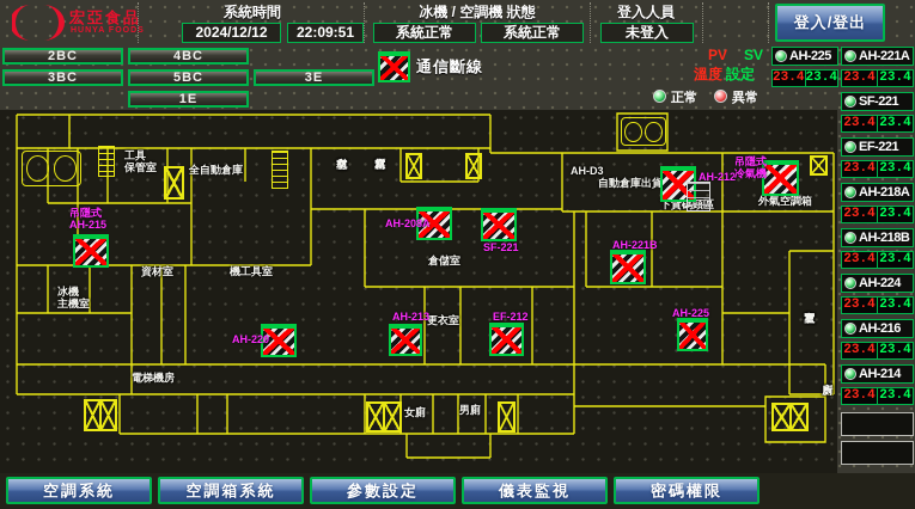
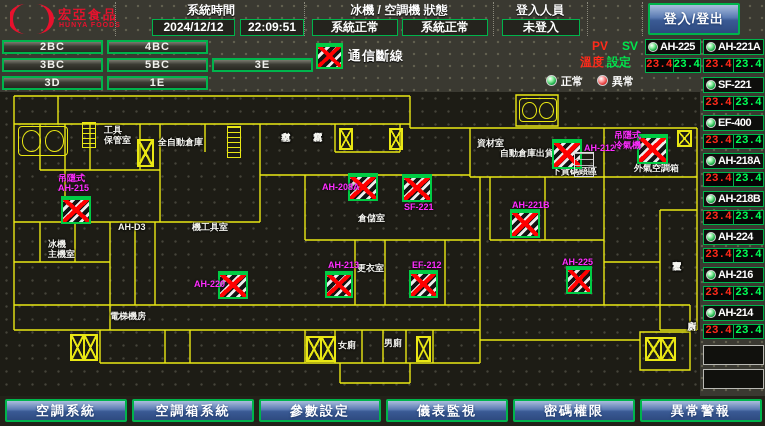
  宏亞食品
  系統時間
  2024/12/12
  22:09:51
  冰機 / 空調機 狀態
  系統正常
  系統正常
  登入人員
  未登入
  登入/登出
  通信斷線
  正常
  異常
  PV
  SV
  溫度
  設定
  2BC
  4BC
  3BC
  5BC
  3E
+ 3D
  1E
  AH-225
  23.4
  23.4
  AH-221A
  23.4
  23.4
  SF-221
  23.4
  23.4
- EF-221
+ EF-400
  23.4
  23.4
  AH-218A
  23.4
  23.4
  AH-218B
  23.4
  23.4
  AH-224
  23.4
  23.4
  AH-216
  23.4
  23.4
  AH-214
  23.4
  23.4
  工具
  保管室
  全自動倉庫
- AH-D3
+ 資材室
  自動倉庫出貨
  外氣空調箱
- 資材室
+ AH-D3
  機工具室
  倉儲室
  更衣室
  冰機
  主機室
  電梯機房
  女廁
  男廁
  吊隱式
  AH-215
  AH-220
  AH-208A
  SF-221
  AH-212
  吊隱式
  冷氣機
  AH-221B
  AH-213
  EF-212
  AH-225
  空調系統
  空調箱系統
  參數設定
  儀表監視
  密碼權限
+ 異常警報
